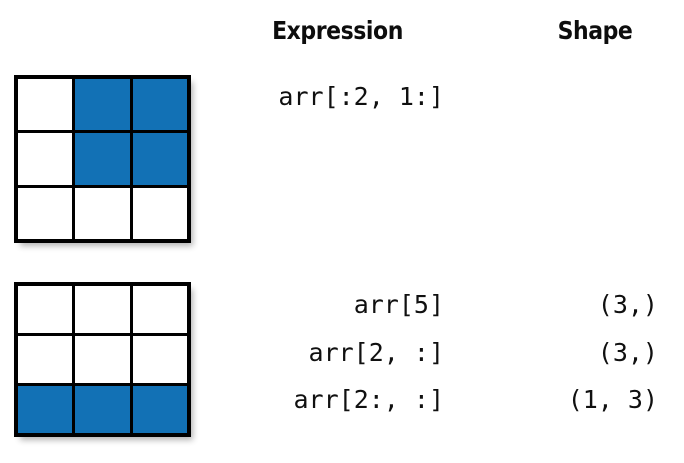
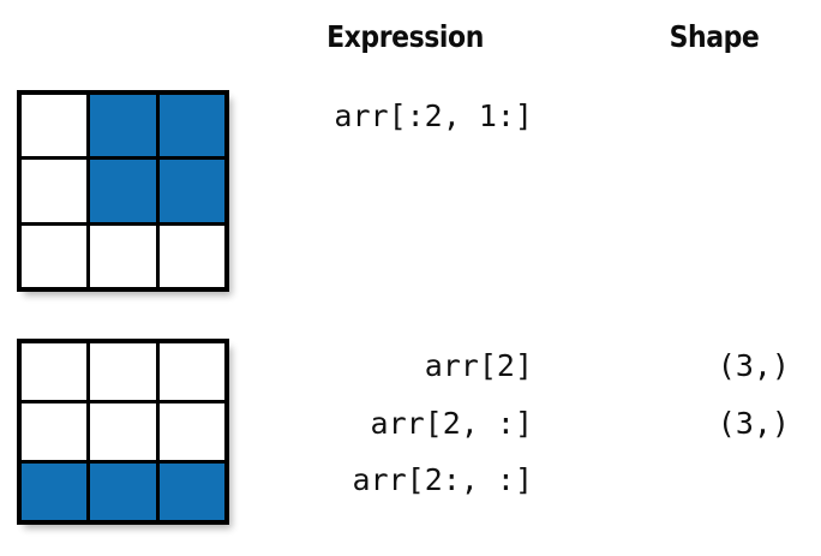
  Expression
  Shape
  arr[:2, 1:]
- arr[5]
+ arr[2]
  (3,)
  arr[2, :]
  (3,)
  arr[2:, :]
- (1, 3)
